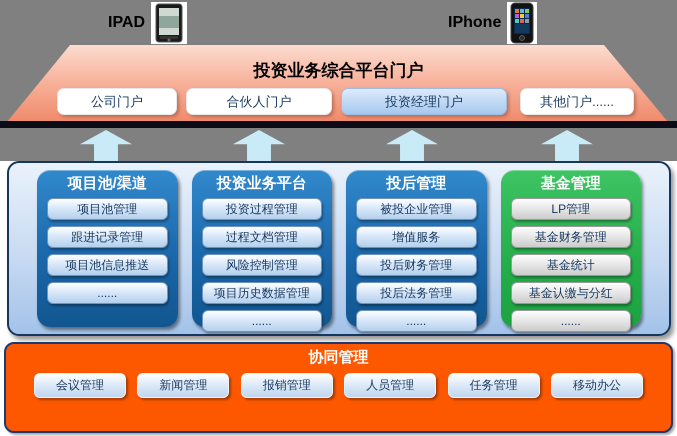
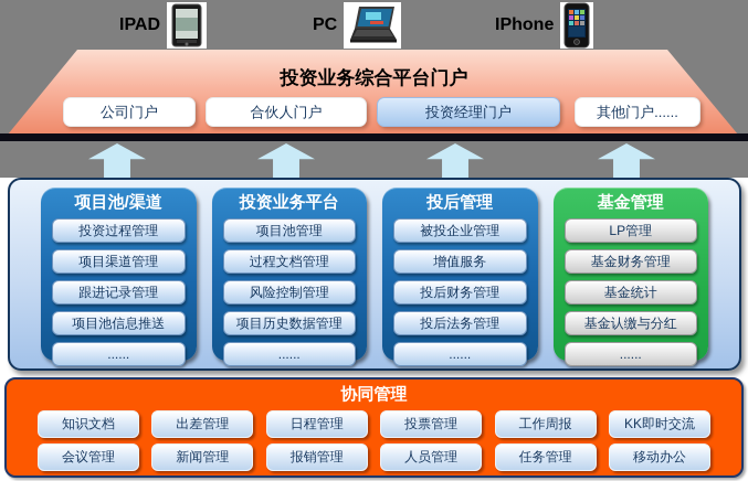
  IPAD
+ PC
  IPhone
  投资业务综合平台门户
  公司门户
  合伙人门户
  投资经理门户
  其他门户......
  项目池/渠道
- 项目池管理
+ 投资过程管理
+ 项目渠道管理
  跟进记录管理
  项目池信息推送
  ......
  投资业务平台
- 投资过程管理
+ 项目池管理
  过程文档管理
  风险控制管理
  项目历史数据管理
  ......
  投后管理
  被投企业管理
  增值服务
  投后财务管理
  投后法务管理
  ......
  基金管理
  LP管理
  基金财务管理
  基金统计
  基金认缴与分红
  ......
  协同管理
+ 知识文档
+ 出差管理
+ 日程管理
+ 投票管理
+ 工作周报
+ KK即时交流
  会议管理
  新闻管理
  报销管理
  人员管理
  任务管理
  移动办公
